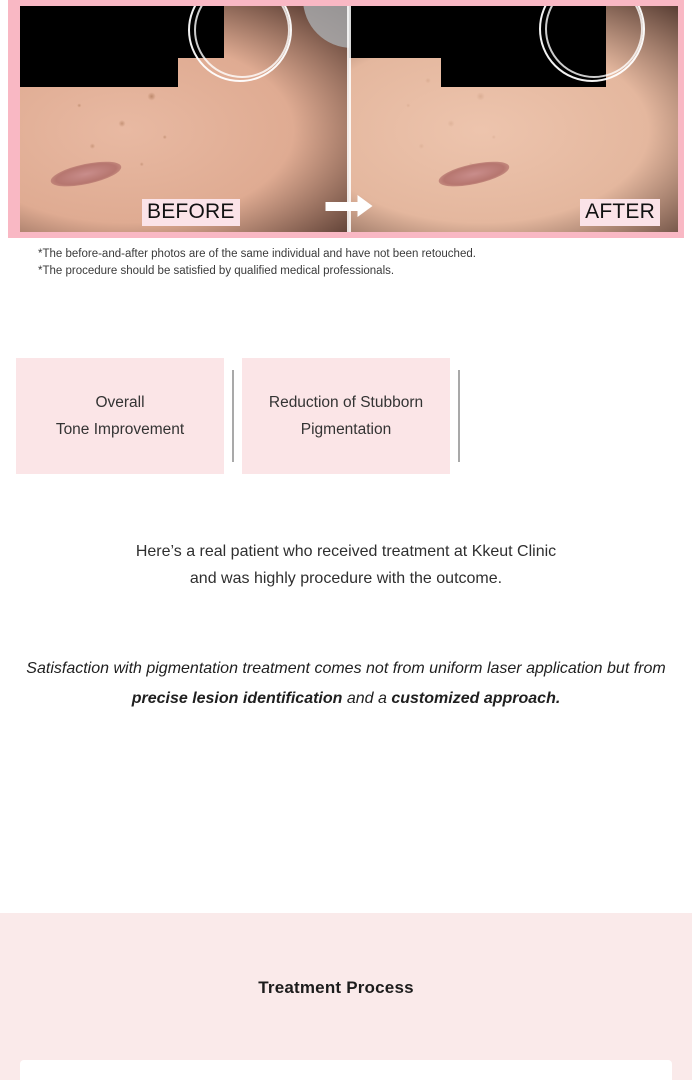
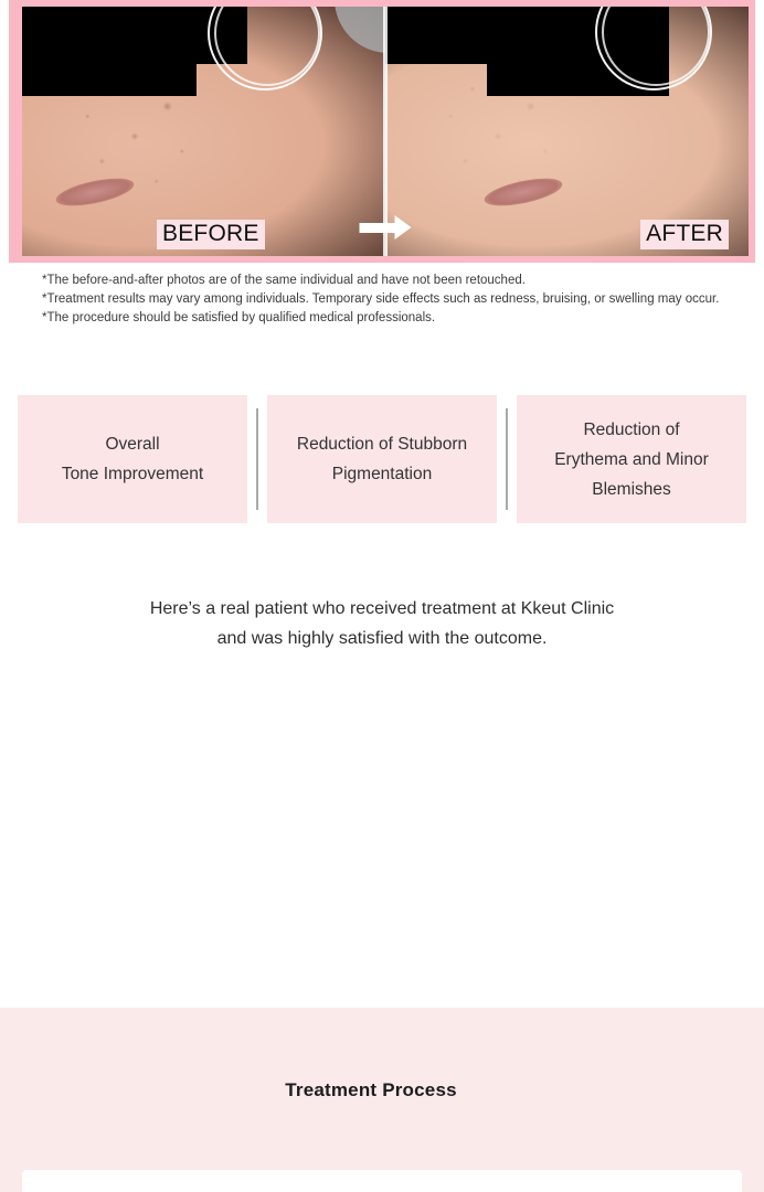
  BEFORE
  AFTER
  *The before-and-after photos are of the same individual and have not been retouched.
+ *Treatment results may vary among individuals. Temporary side effects such as redness, bruising, or swelling may occur.
  *The procedure should be satisfied by qualified medical professionals.
  Overall
  Tone Improvement
  Reduction of Stubborn
  Pigmentation
+ Reduction of
+ Erythema and Minor
+ Blemishes
  Here’s a real patient who received treatment at Kkeut Clinic
- and was highly procedure with the outcome.
+ and was highly satisfied with the outcome.
- Satisfaction with pigmentation treatment comes not from uniform laser application but from precise lesion identification and a customized approach.
  Treatment Process
